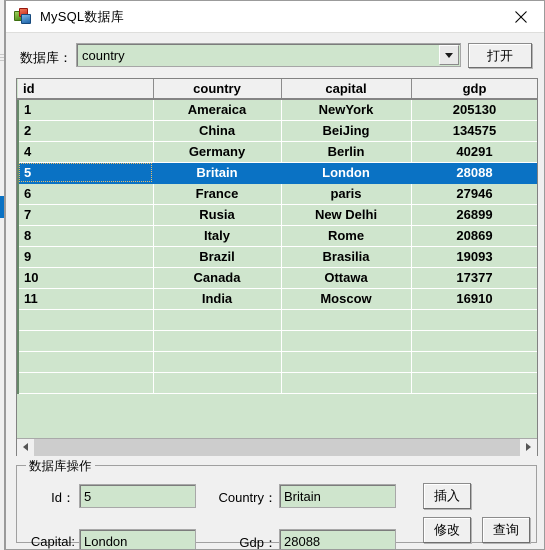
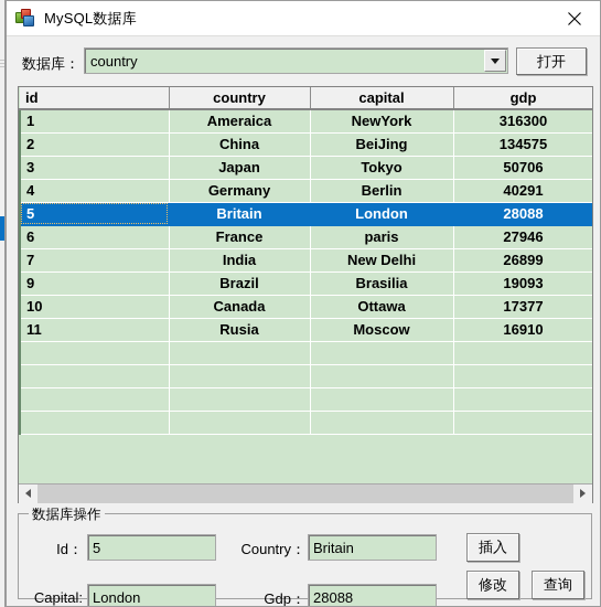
  MySQL数据库
  数据库：
  country
  打开
  id	country	capital	gdp
- 1	Ameraica	NewYork	205130
+ 1	Ameraica	NewYork	316300
  2	China	BeiJing	134575
+ 3	Japan	Tokyo	50706
  4	Germany	Berlin	40291
  5	Britain	London	28088
  6	France	paris	27946
- 7	Rusia	New Delhi	26899
+ 7	India	New Delhi	26899
- 8	Italy	Rome	20869
  9	Brazil	Brasilia	19093
  10	Canada	Ottawa	17377
- 11	India	Moscow	16910
+ 11	Rusia	Moscow	16910
  数据库操作
  Id：
  5
  Country：
  Britain
  Capital:
  London
  Gdp：
  28088
  插入
  修改
  查询
